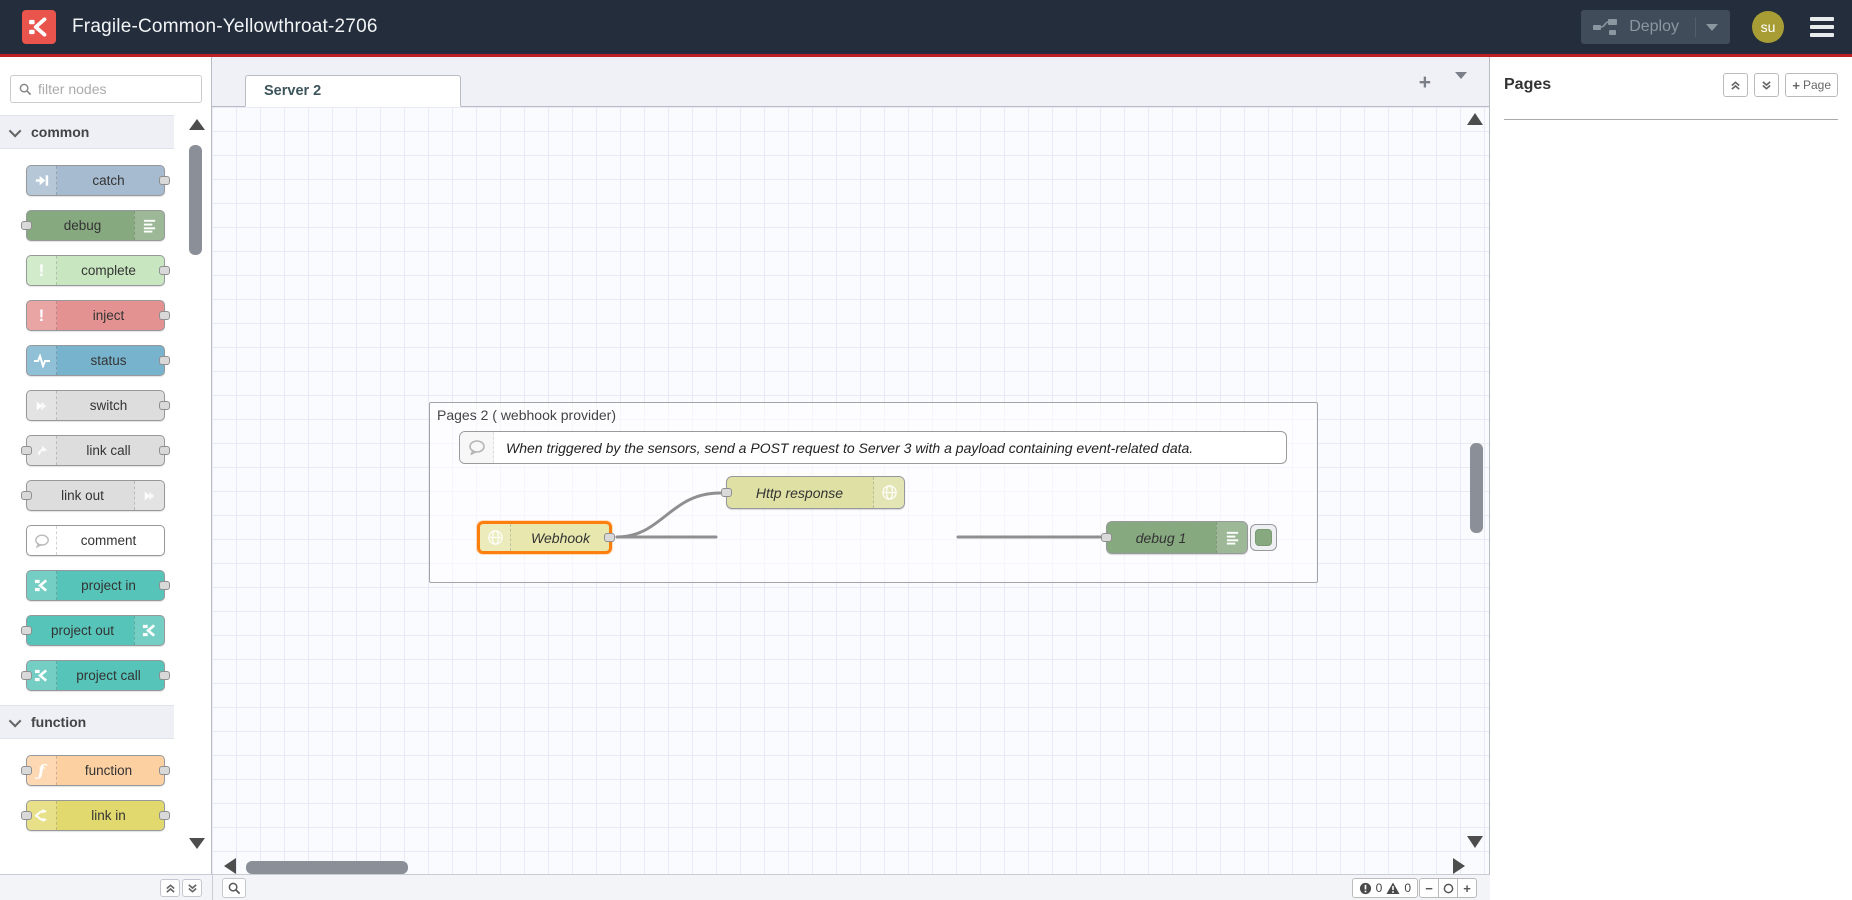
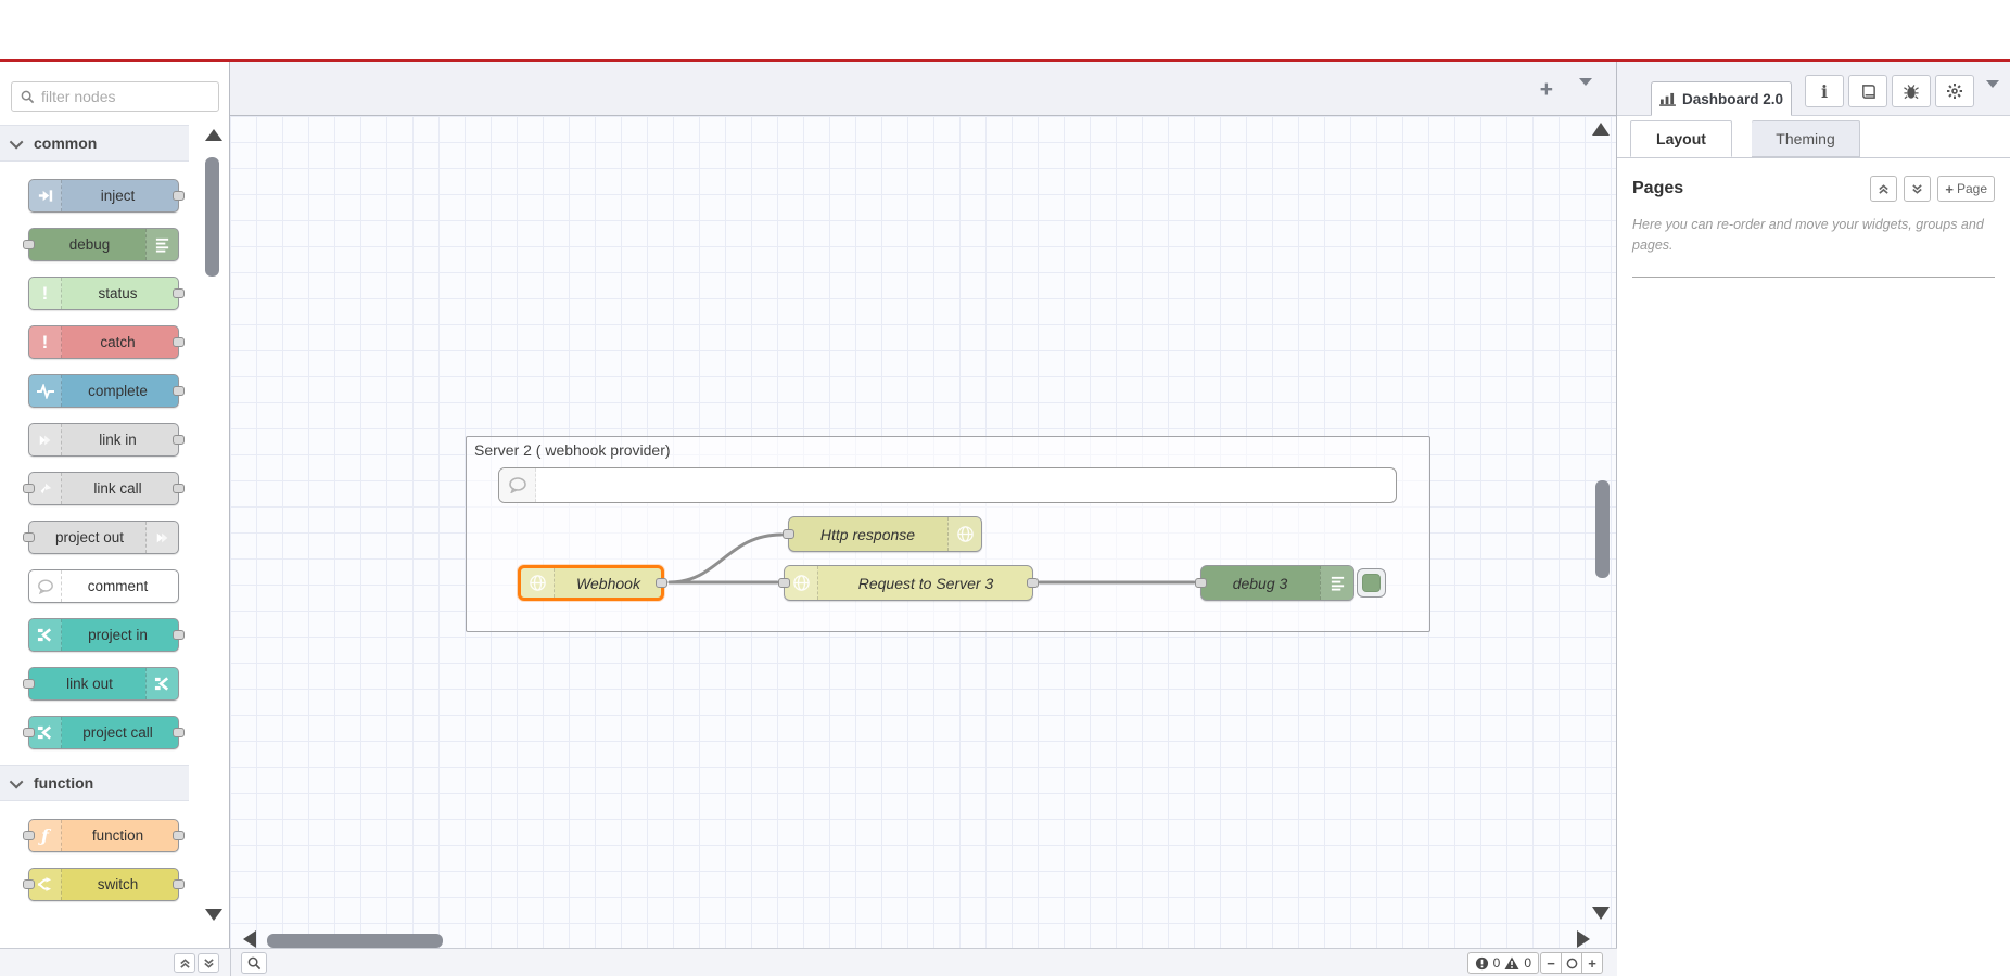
- Fragile-Common-Yellowthroat-2706
- Deploy
- su
  filter nodes
  common
- catch
+ inject
  debug
  !
- complete
+ status
  !
- inject
+ catch
- status
+ complete
- switch
+ link in
  link call
- link out
+ project out
  comment
  project in
- project out
+ link out
  project call
  function
  ƒ
  function
- link in
+ switch
- Server 2
  +
- Pages 2 ( webhook provider)
+ Server 2 ( webhook provider)
- When triggered by the sensors, send a POST request to Server 3 with a payload containing event-related data.
  Http response
  Webhook
+ Request to Server 3
- debug 1
+ debug 3
+ Dashboard 2.0
+ i
+ Layout
+ Theming
  Pages
  +
  Page
+ Here you can re-order and move your widgets, groups and pages.
  0
  0
  −
  +
